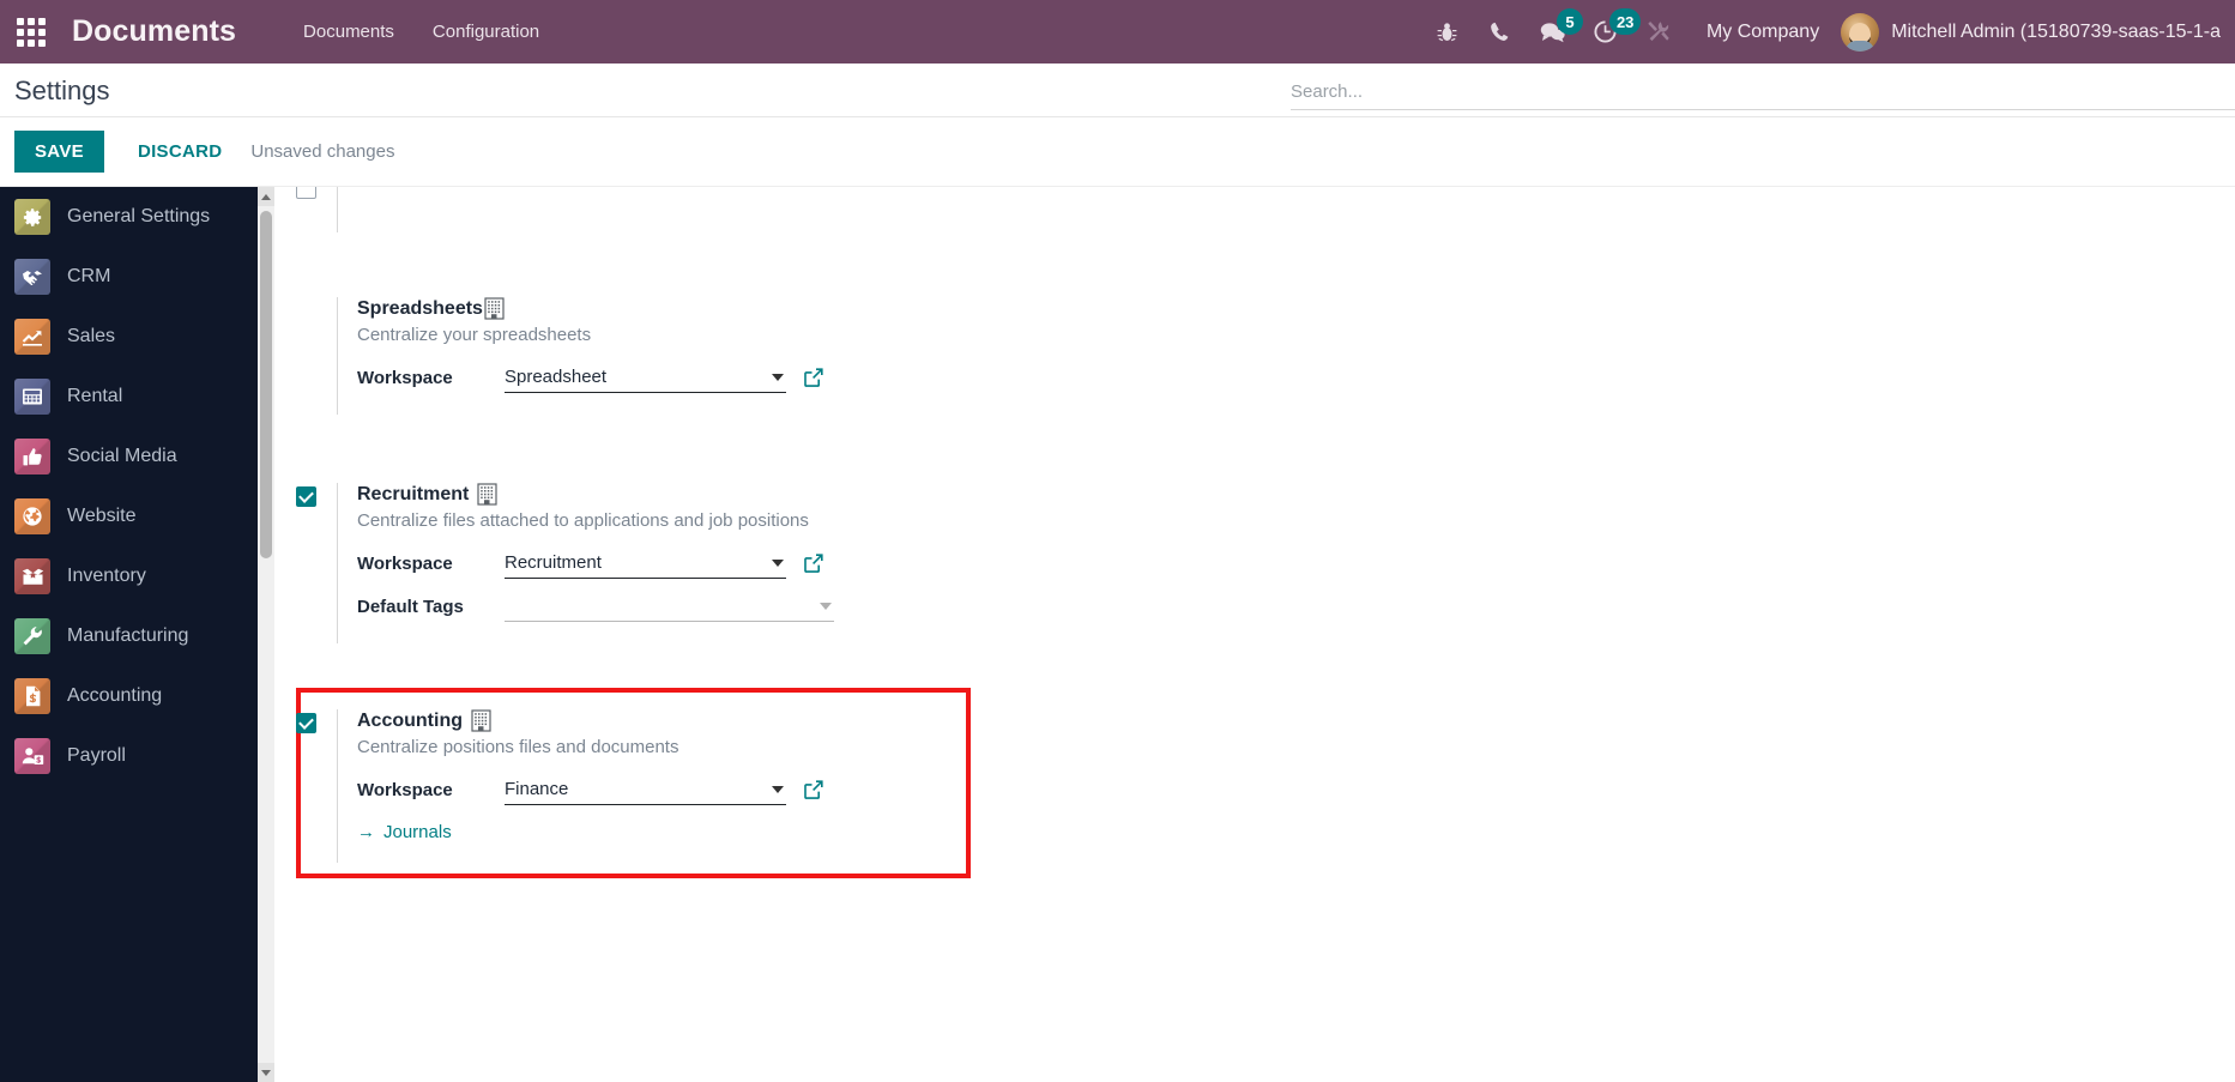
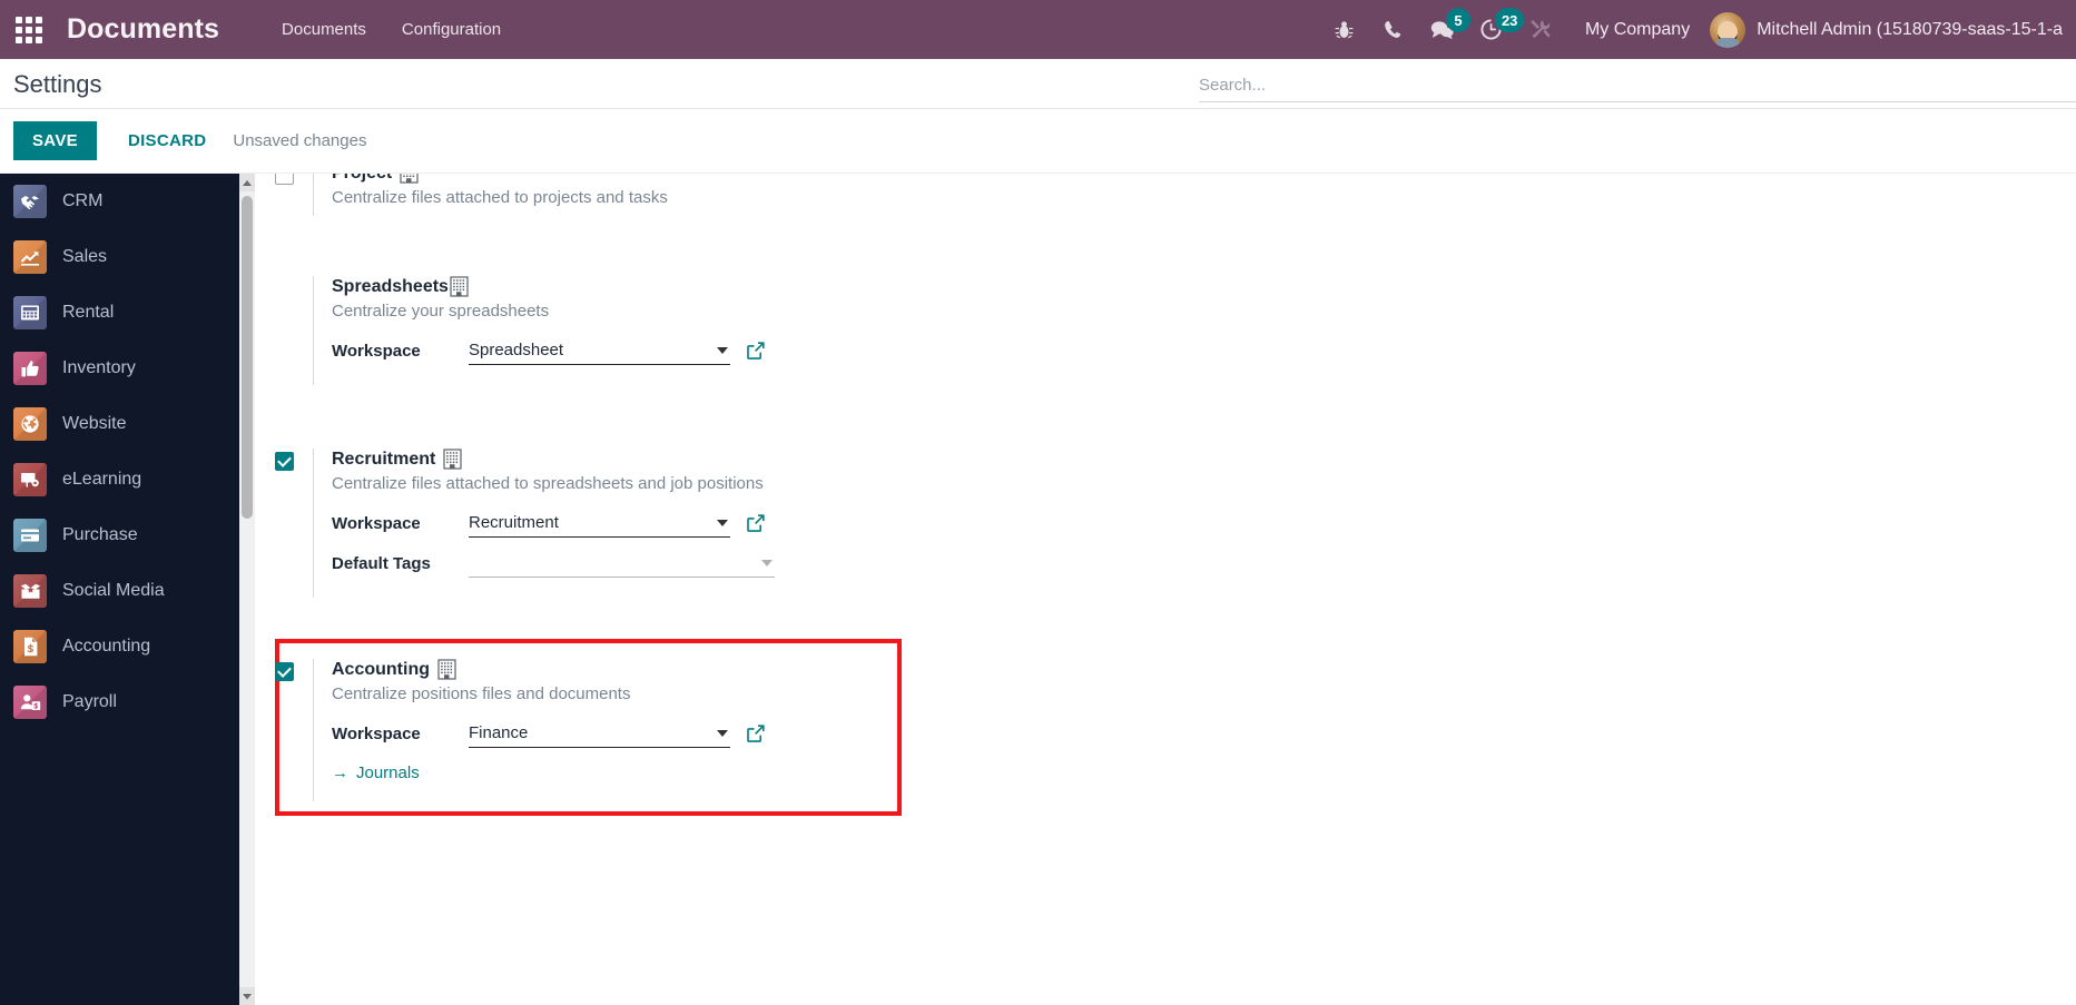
  Documents
  Documents
  Configuration
  5
  23
  My Company
  Mitchell Admin (15180739-saas-15-1-a
  Settings
  Search...
  SAVE
  DISCARD
  Unsaved changes
- General Settings
  CRM
  Sales
  Rental
- Social Media
+ Inventory
  Website
+ eLearning
+ Purchase
- Inventory
+ Social Media
- Manufacturing
  Accounting
  Payroll
+ Centralize files attached to projects and tasks
  Spreadsheets
  Centralize your spreadsheets
  Workspace
  Spreadsheet
  Recruitment
- Centralize files attached to applications and job positions
+ Centralize files attached to spreadsheets and job positions
  Workspace
  Recruitment
  Default Tags
  Accounting
  Centralize positions files and documents
  Workspace
  Finance
  →
  Journals
